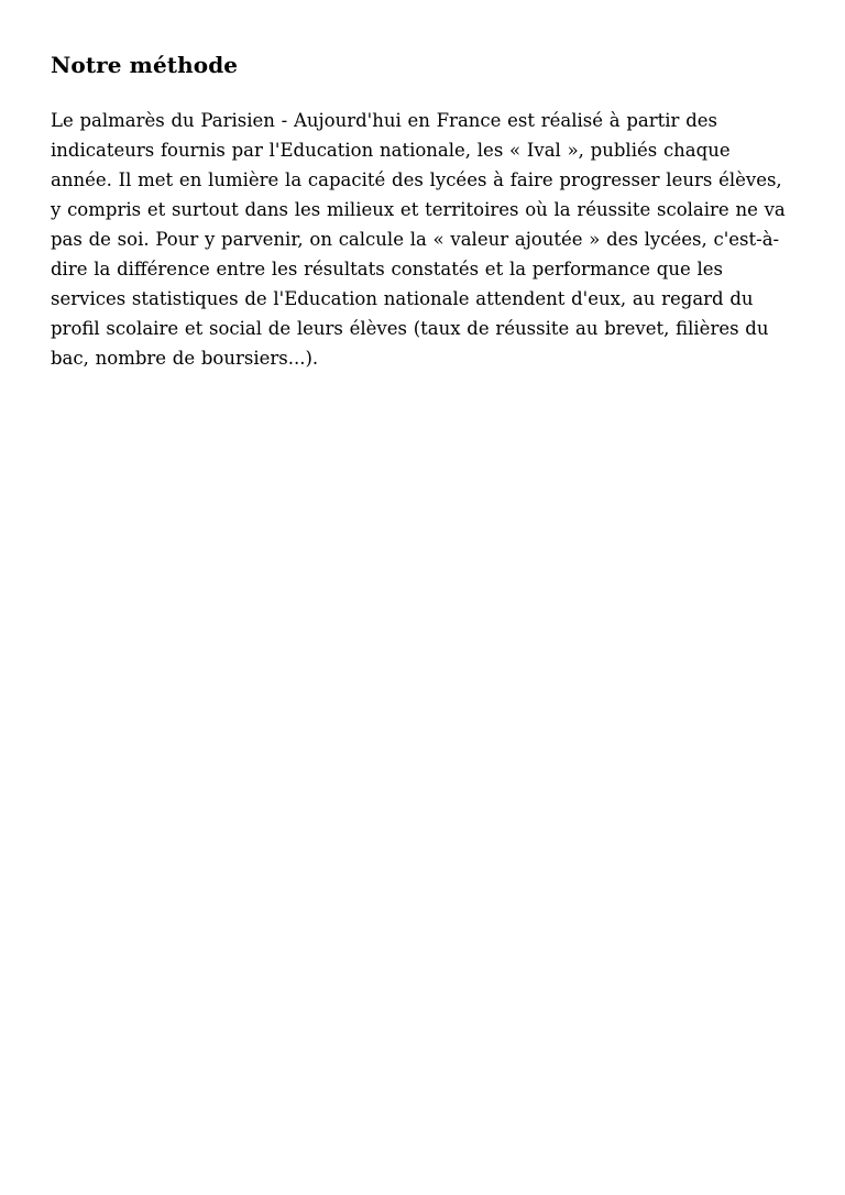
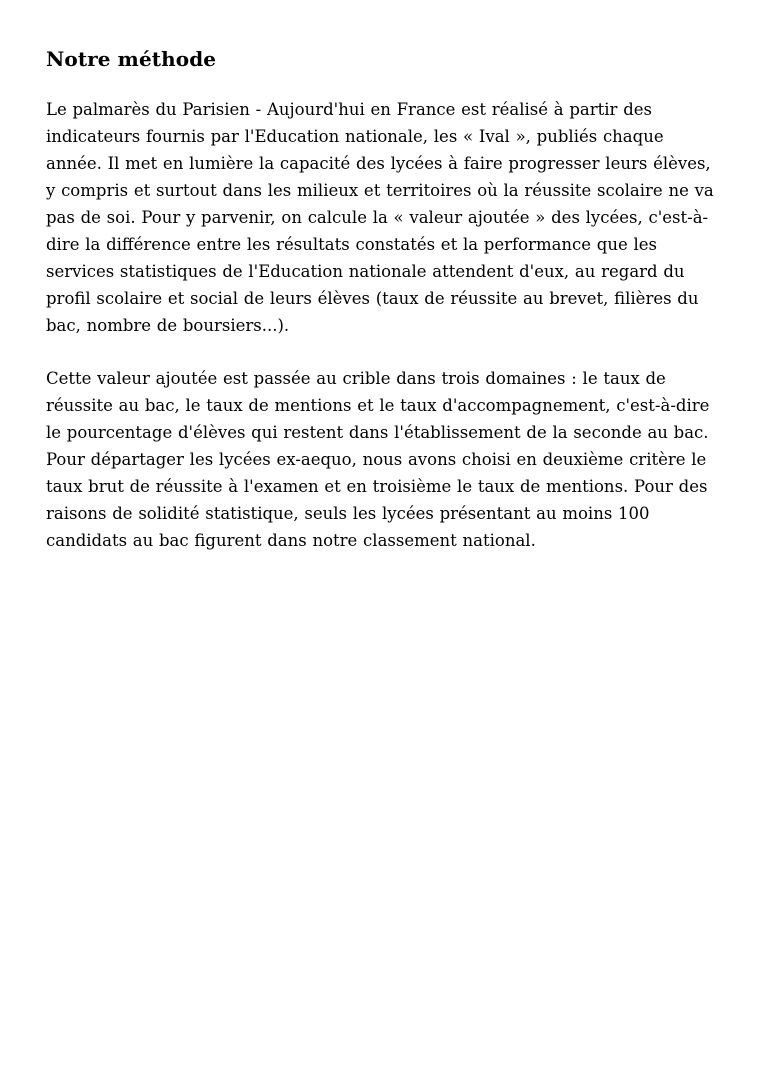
  Notre méthode
  Le palmarès du Parisien - Aujourd'hui en France est réalisé à partir des indicateurs fournis par l'Education nationale, les « Ival », publiés chaque année. Il met en lumière la capacité des lycées à faire progresser leurs élèves, y compris et surtout dans les milieux et territoires où la réussite scolaire ne va pas de soi. Pour y parvenir, on calcule la « valeur ajoutée » des lycées, c'est-à-dire la différence entre les résultats constatés et la performance que les services statistiques de l'Education nationale attendent d'eux, au regard du profil scolaire et social de leurs élèves (taux de réussite au brevet, filières du bac, nombre de boursiers...).
+ Cette valeur ajoutée est passée au crible dans trois domaines : le taux de réussite au bac, le taux de mentions et le taux d'accompagnement, c'est-à-dire le pourcentage d'élèves qui restent dans l'établissement de la seconde au bac. Pour départager les lycées ex-aequo, nous avons choisi en deuxième critère le taux brut de réussite à l'examen et en troisième le taux de mentions. Pour des raisons de solidité statistique, seuls les lycées présentant au moins 100 candidats au bac figurent dans notre classement national.
